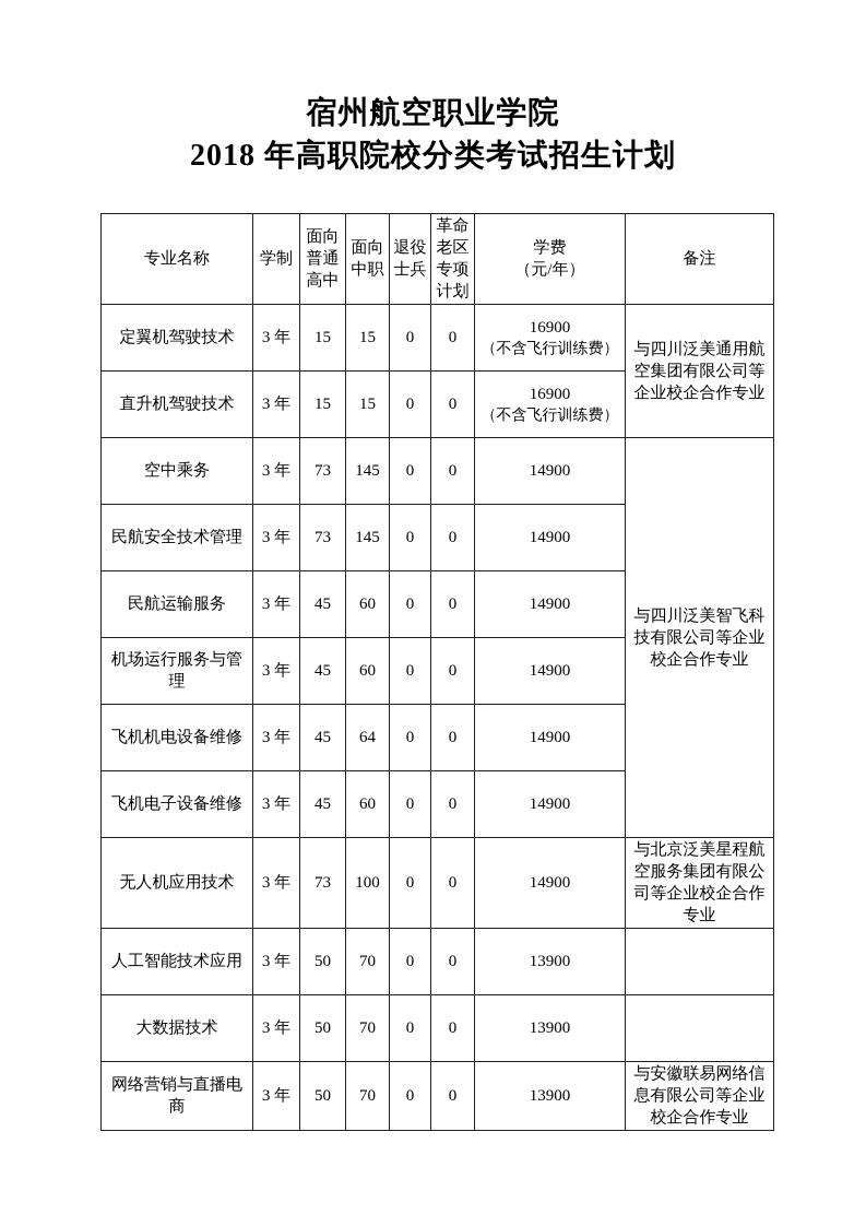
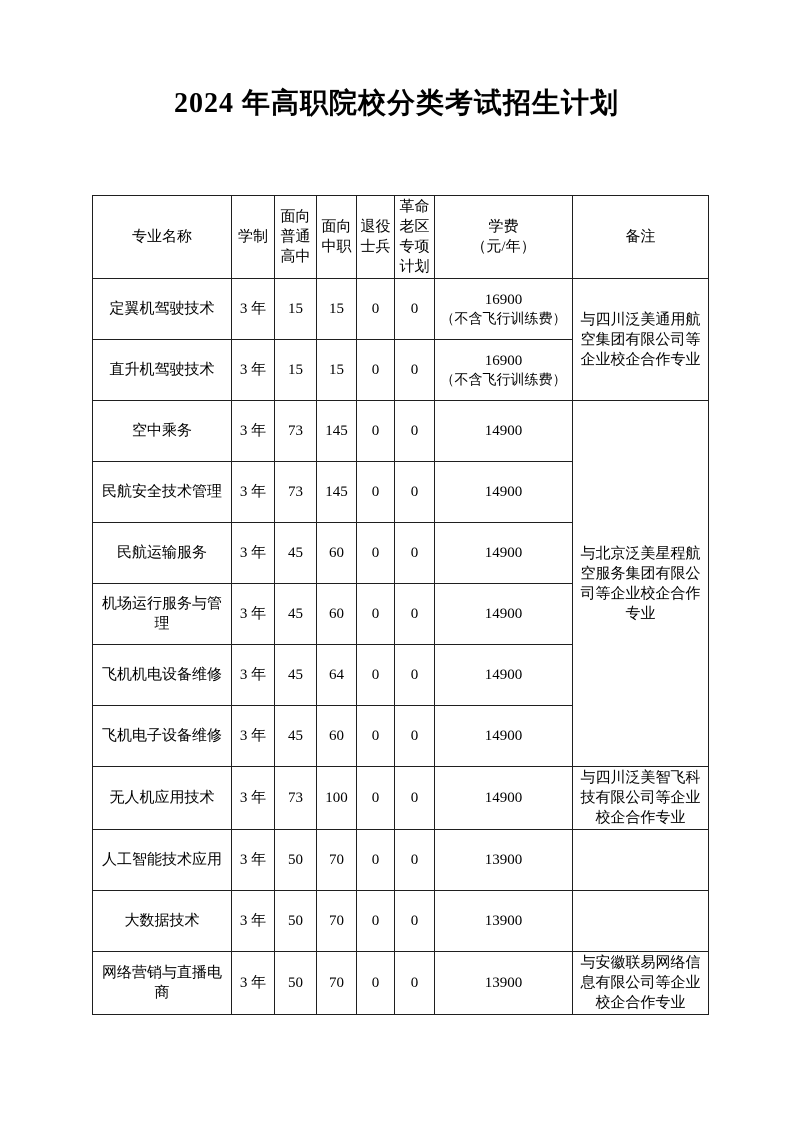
- 宿州航空职业学院
- 2018 年高职院校分类考试招生计划
+ 2024 年高职院校分类考试招生计划
  专业名称	学制	面向普通高中	面向中职	退役士兵	革命老区专项计划	学费 （元/年）	备注
  定翼机驾驶技术	3 年	15	15	0	0	16900 （不含飞行训练费）	与四川泛美通用航空集团有限公司等企业校企合作专业
  直升机驾驶技术	3 年	15	15	0	0	16900 （不含飞行训练费）
- 空中乘务	3 年	73	145	0	0	14900	与四川泛美智飞科技有限公司等企业校企合作专业
+ 空中乘务	3 年	73	145	0	0	14900	与北京泛美星程航空服务集团有限公司等企业校企合作专业
  民航安全技术管理	3 年	73	145	0	0	14900
  民航运输服务	3 年	45	60	0	0	14900
  机场运行服务与管理	3 年	45	60	0	0	14900
  飞机机电设备维修	3 年	45	64	0	0	14900
  飞机电子设备维修	3 年	45	60	0	0	14900
- 无人机应用技术	3 年	73	100	0	0	14900	与北京泛美星程航空服务集团有限公司等企业校企合作专业
+ 无人机应用技术	3 年	73	100	0	0	14900	与四川泛美智飞科技有限公司等企业校企合作专业
  人工智能技术应用	3 年	50	70	0	0	13900
  大数据技术	3 年	50	70	0	0	13900
  网络营销与直播电商	3 年	50	70	0	0	13900	与安徽联易网络信息有限公司等企业校企合作专业
